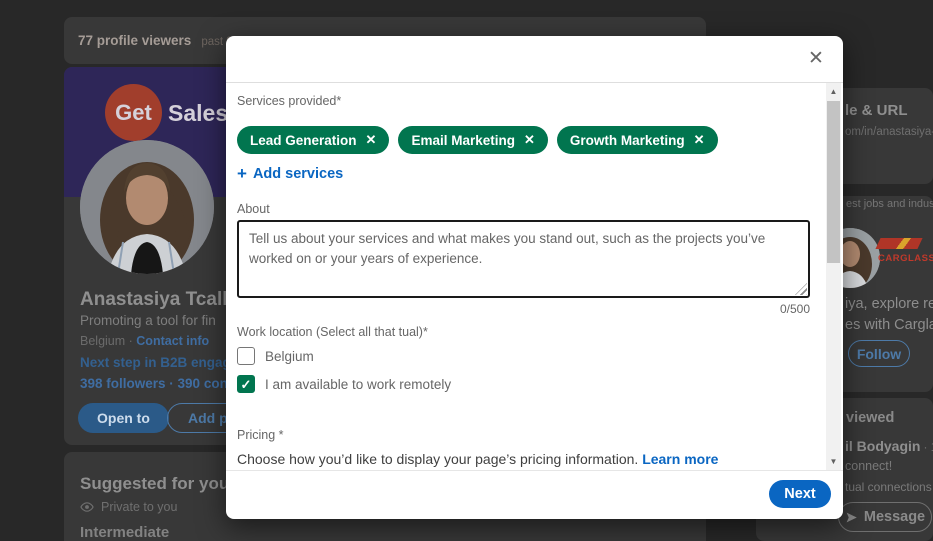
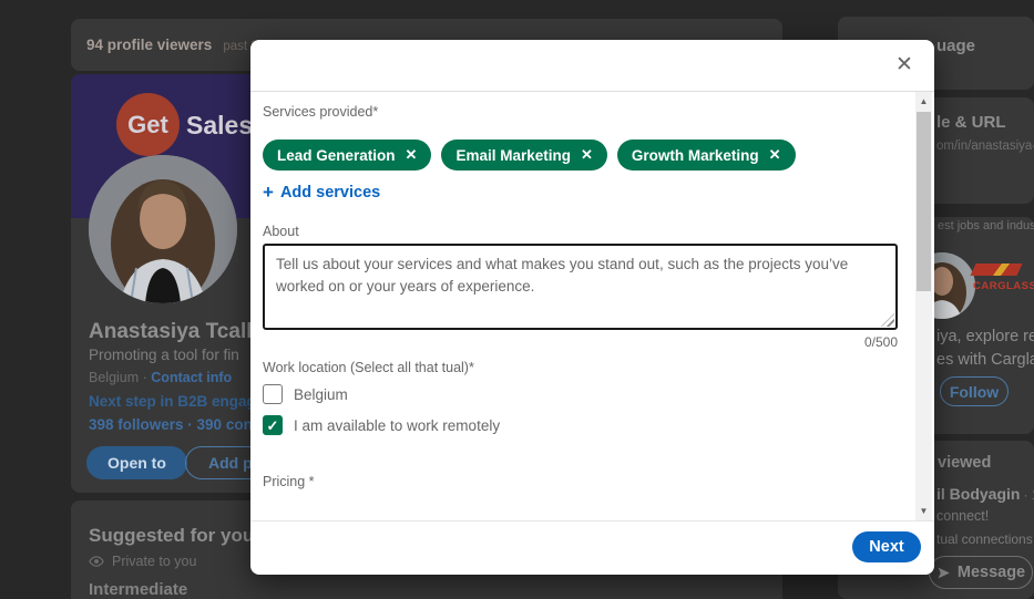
- 77 profile viewers past
+ 94 profile viewers past
  Get
  Sales
  Anastasiya Tcall
  Promoting a tool for fin
  Belgium · Contact info
  Next step in B2B enga
  398 followers · 390 con
  Open to
  Add p
  Suggested for you
  Private to you
  Intermediate
+ uage
  le & URL
  om/in/anastasiya
  est jobs and indus
  CARGLASS
  iya, explore re
  es with Cargl
  Follow
  viewed
  il Bodyagin ·
  connect!
  tual connections
  Message
  ✕
  Services provided*
  Lead Generation
  ✕
  Email Marketing
  ✕
  Growth Marketing
  ✕
  +
  Add services
  About
  0/500
  Work location (Select all that tual)*
  Belgium
  ✓
  I am available to work remotely
  Pricing *
- Choose how you’d like to display your page’s pricing information. Learn more
  Next
  ▲
  ▼
